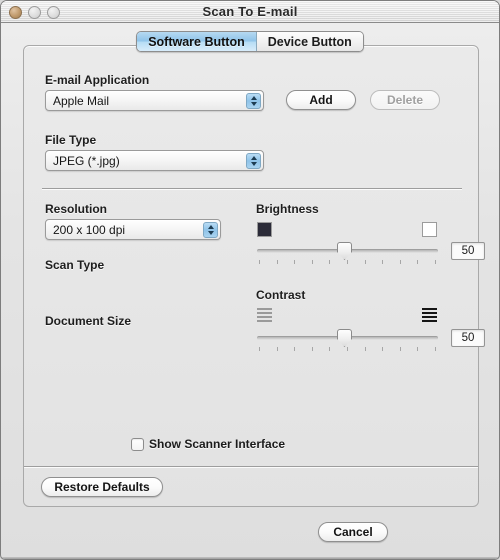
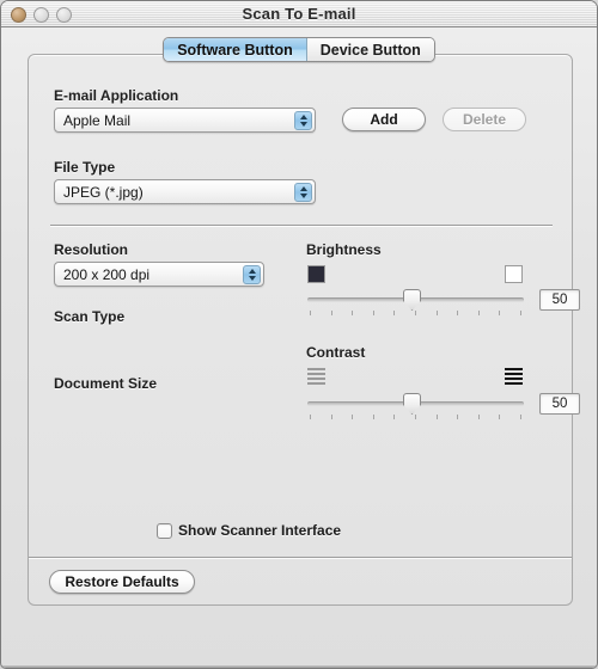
  Scan To E-mail
  Software Button
  Device Button
  E-mail Application
  Apple Mail
  Add
  Delete
  File Type
  JPEG (*.jpg)
  Resolution
- 200 x 100 dpi
+ 200 x 200 dpi
  Scan Type
  Document Size
  Brightness
  50
  Contrast
  50
  Show Scanner Interface
  Restore Defaults
- Cancel
